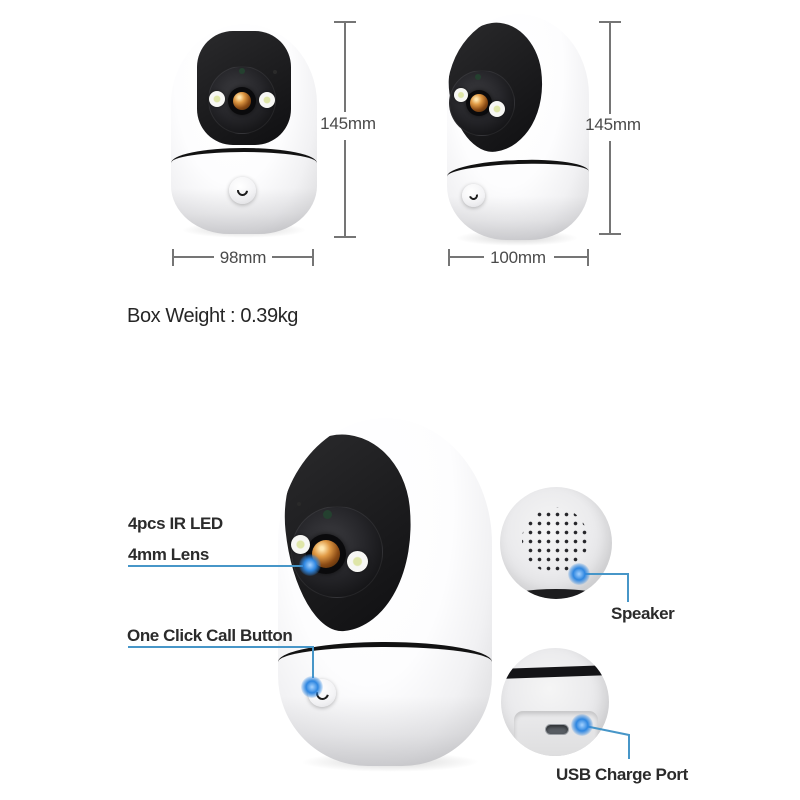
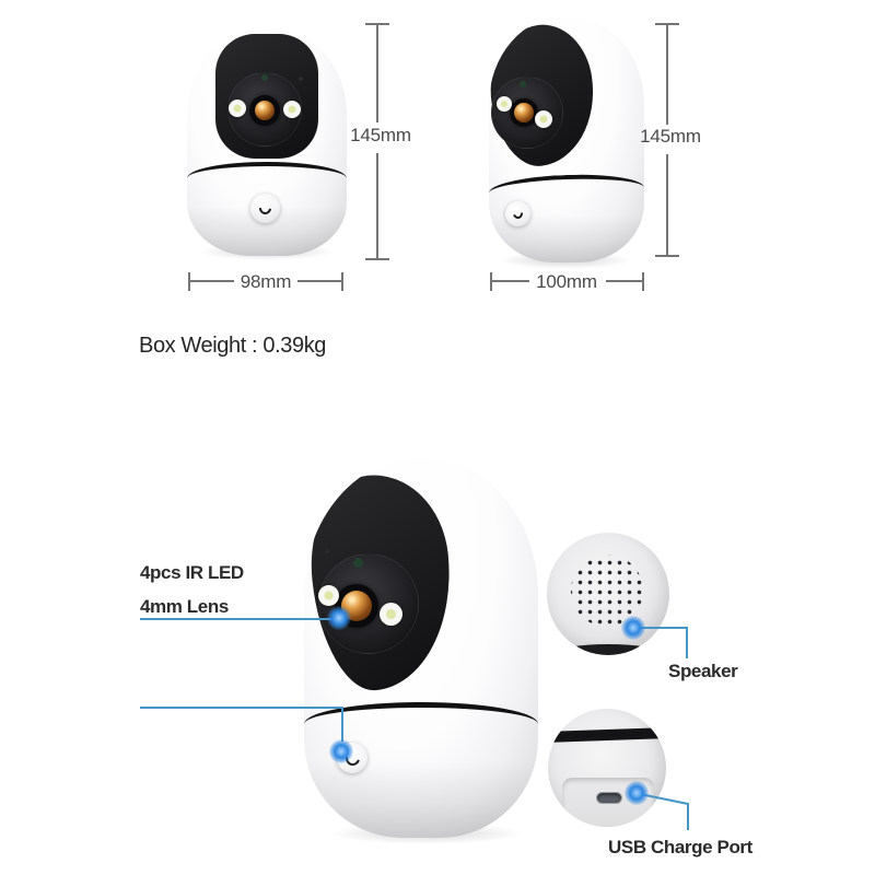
  145mm
  98mm
  145mm
  100mm
  Box Weight : 0.39kg
  4pcs IR LED
  4mm Lens
- One Click Call Button
  Speaker
  USB Charge Port
